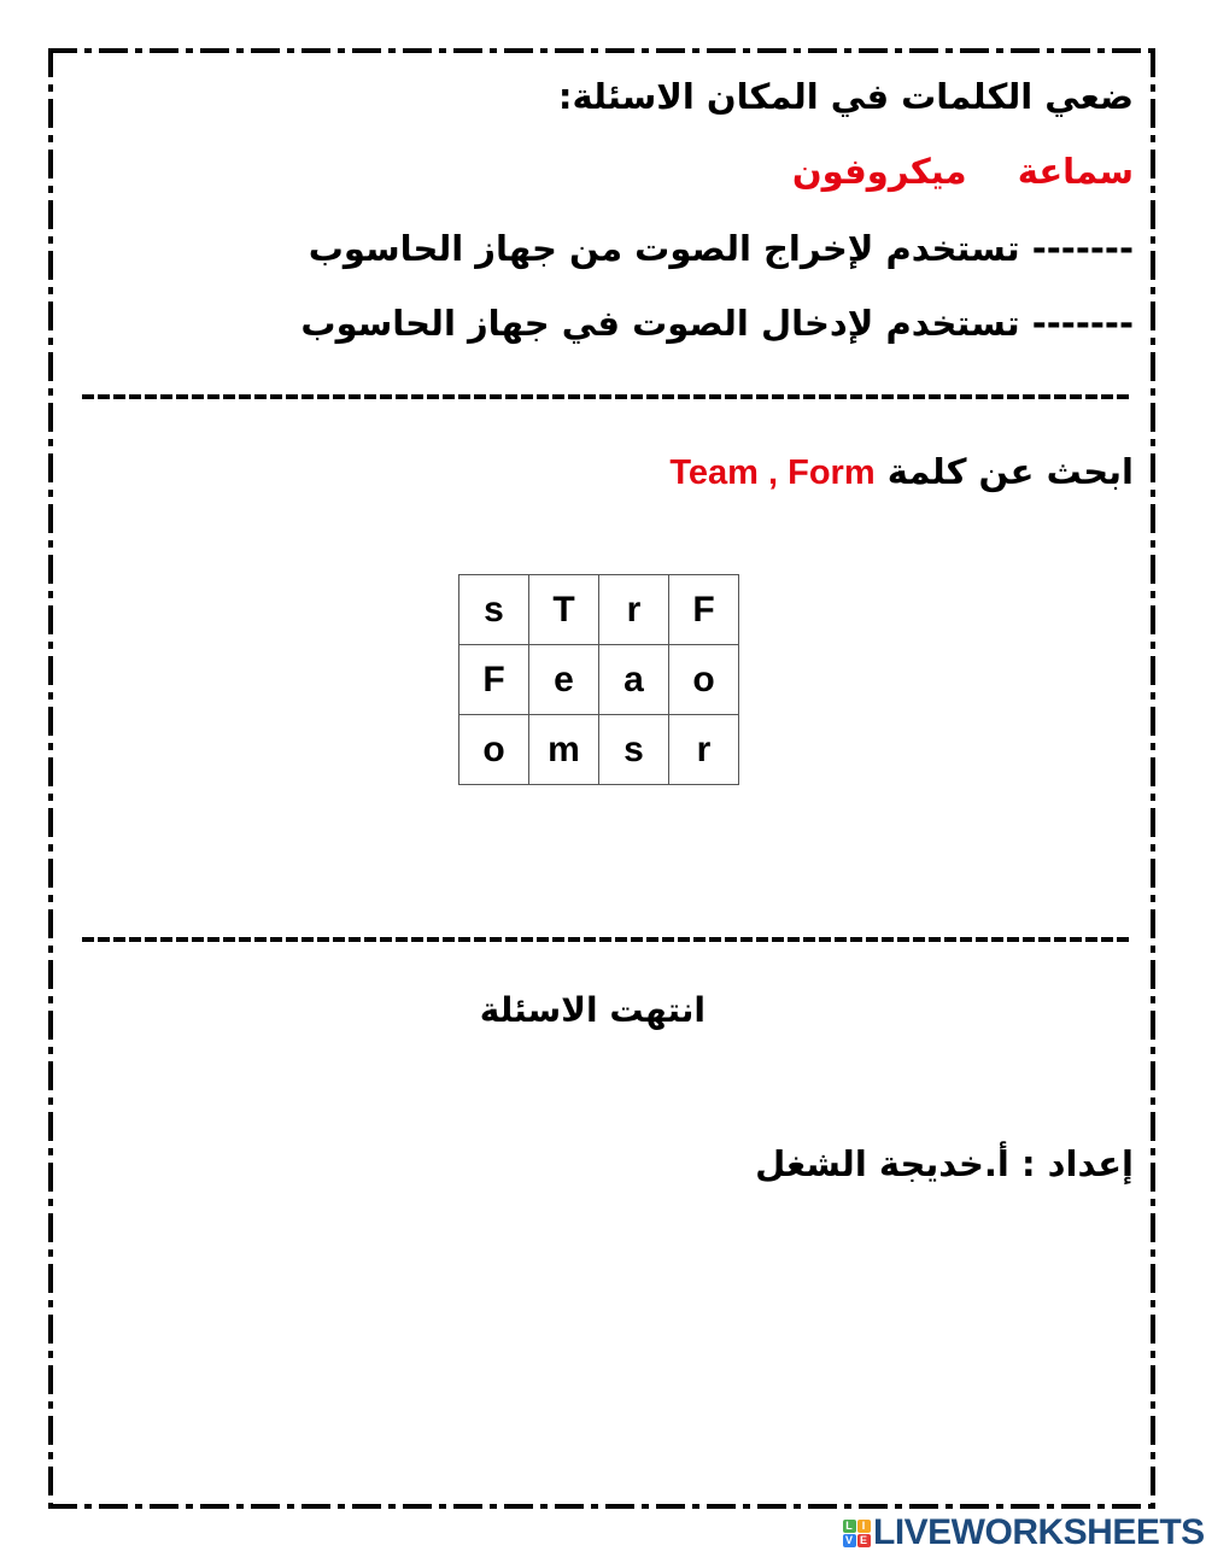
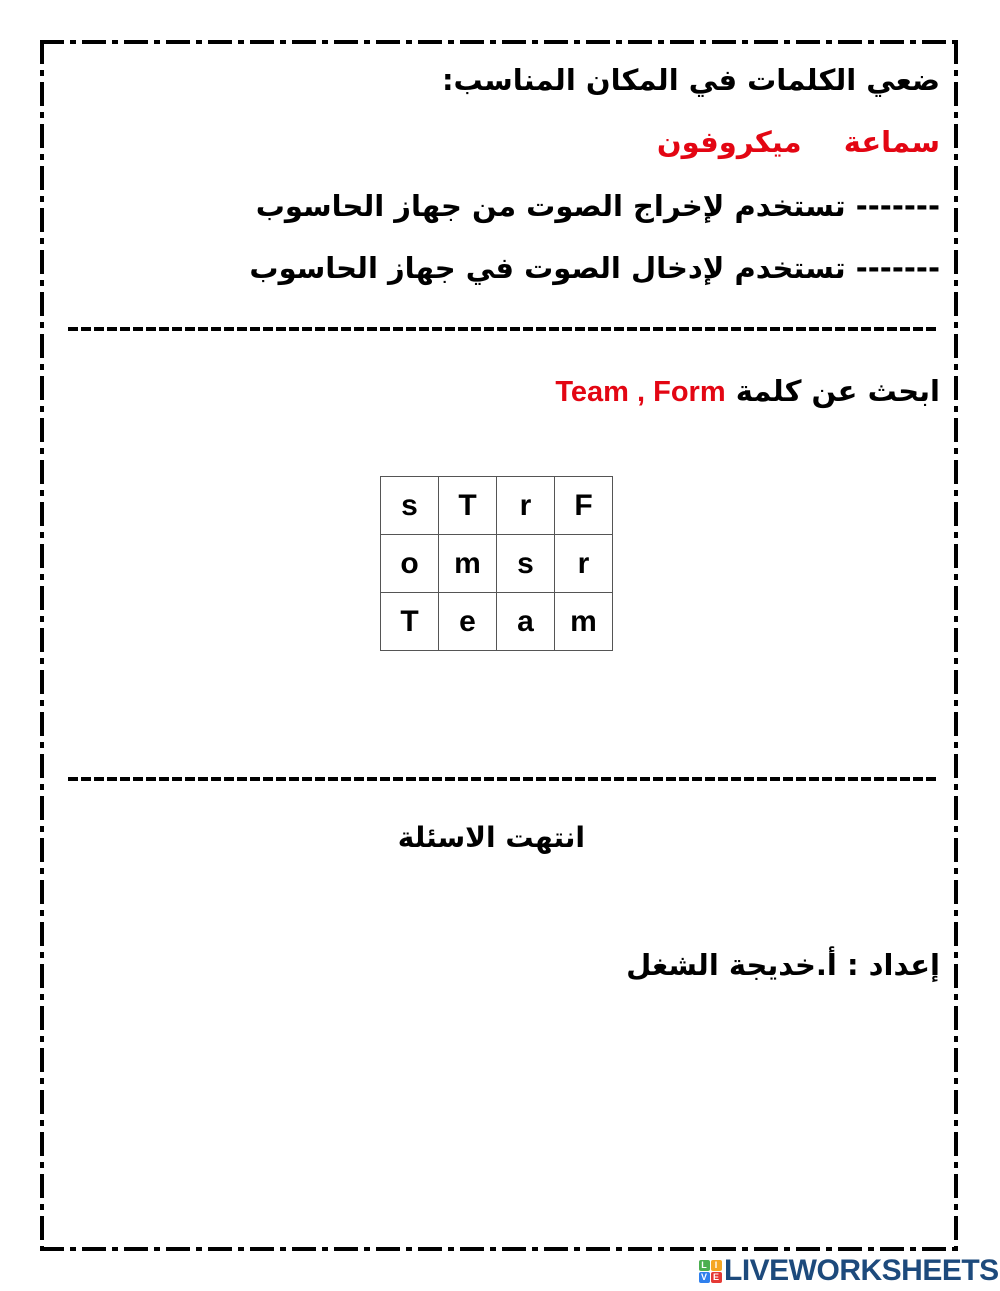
- ضعي الكلمات في المكان الاسئلة:
+ ضعي الكلمات في المكان المناسب:
  سماعة ميكروفون
  ------- تستخدم لإخراج الصوت من جهاز الحاسوب
  ------- تستخدم لإدخال الصوت في جهاز الحاسوب
  ابحث عن كلمة Team , Form
  s	T	r	F
- F	e	a	o
  o	m	s	r
+ T	e	a	m
  انتهت الاسئلة
  إعداد : أ.خديجة الشغل
  L
  I
  V
  E
  LIVEWORKSHEETS
